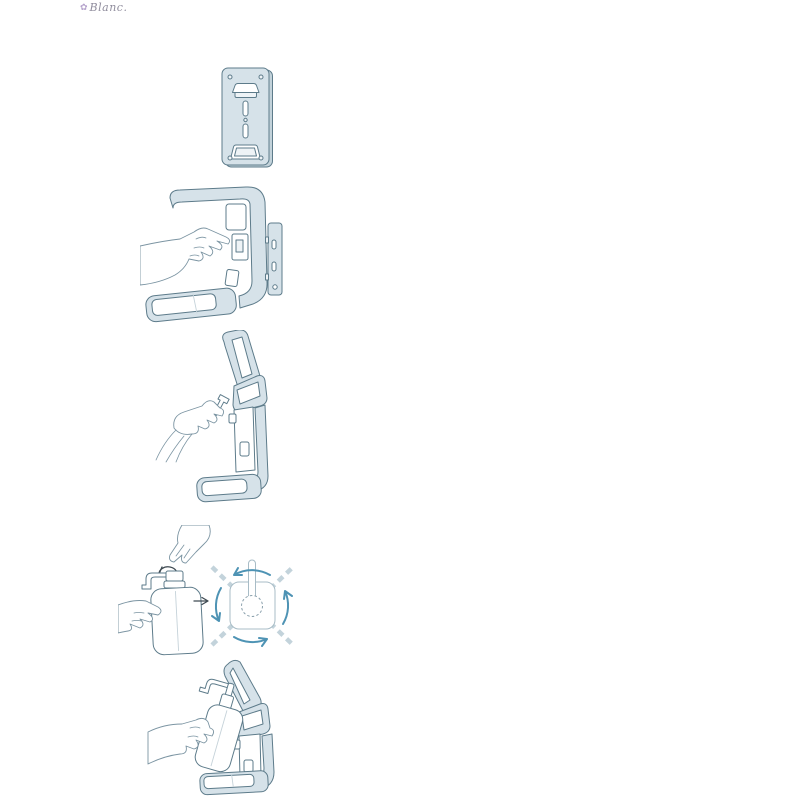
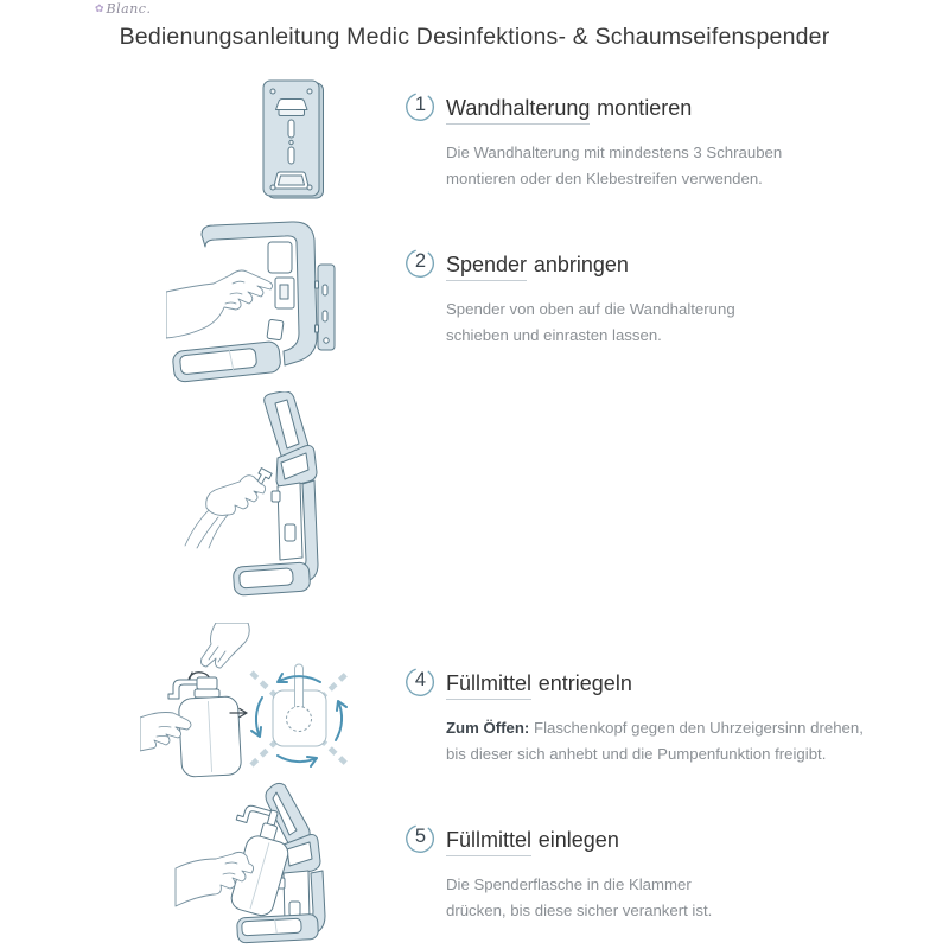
  ✿
  Blanc.
+ Bedienungsanleitung Medic Desinfektions- & Schaumseifenspender
+ 1
+ Wandhalterung montieren
+ Die Wandhalterung mit mindestens 3 Schrauben
+ montieren oder den Klebestreifen verwenden.
+ 2
+ Spender anbringen
+ Spender von oben auf die Wandhalterung
+ schieben und einrasten lassen.
+ 4
+ Füllmittel entriegeln
+ Zum Öffen: Flaschenkopf gegen den Uhrzeigersinn drehen,
+ bis dieser sich anhebt und die Pumpenfunktion freigibt.
+ 5
+ Füllmittel einlegen
+ Die Spenderflasche in die Klammer
+ drücken, bis diese sicher verankert ist.
